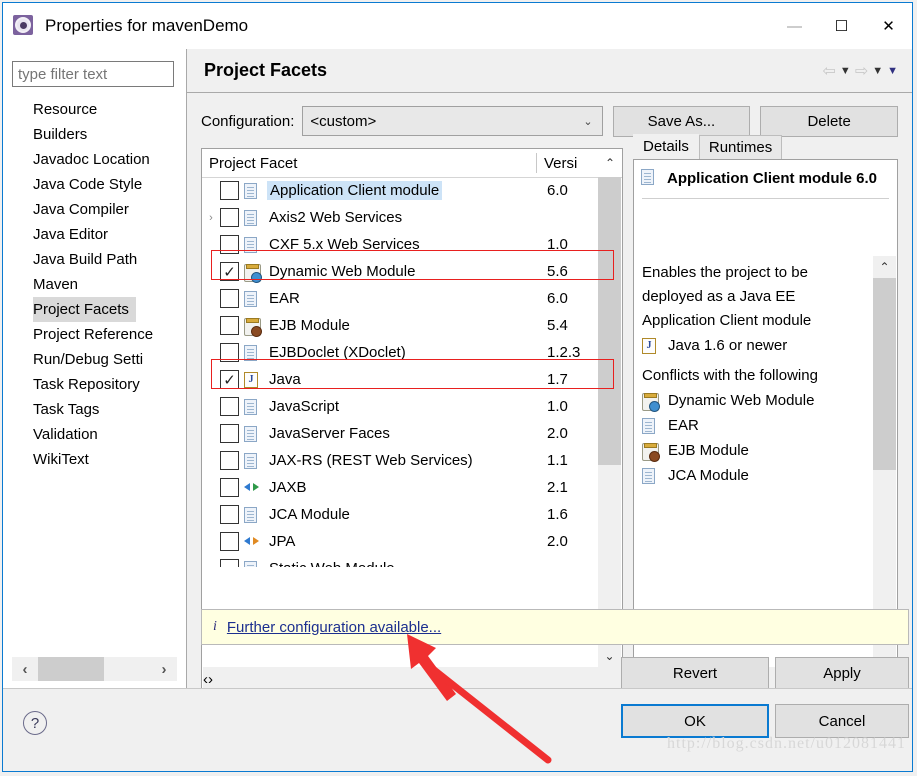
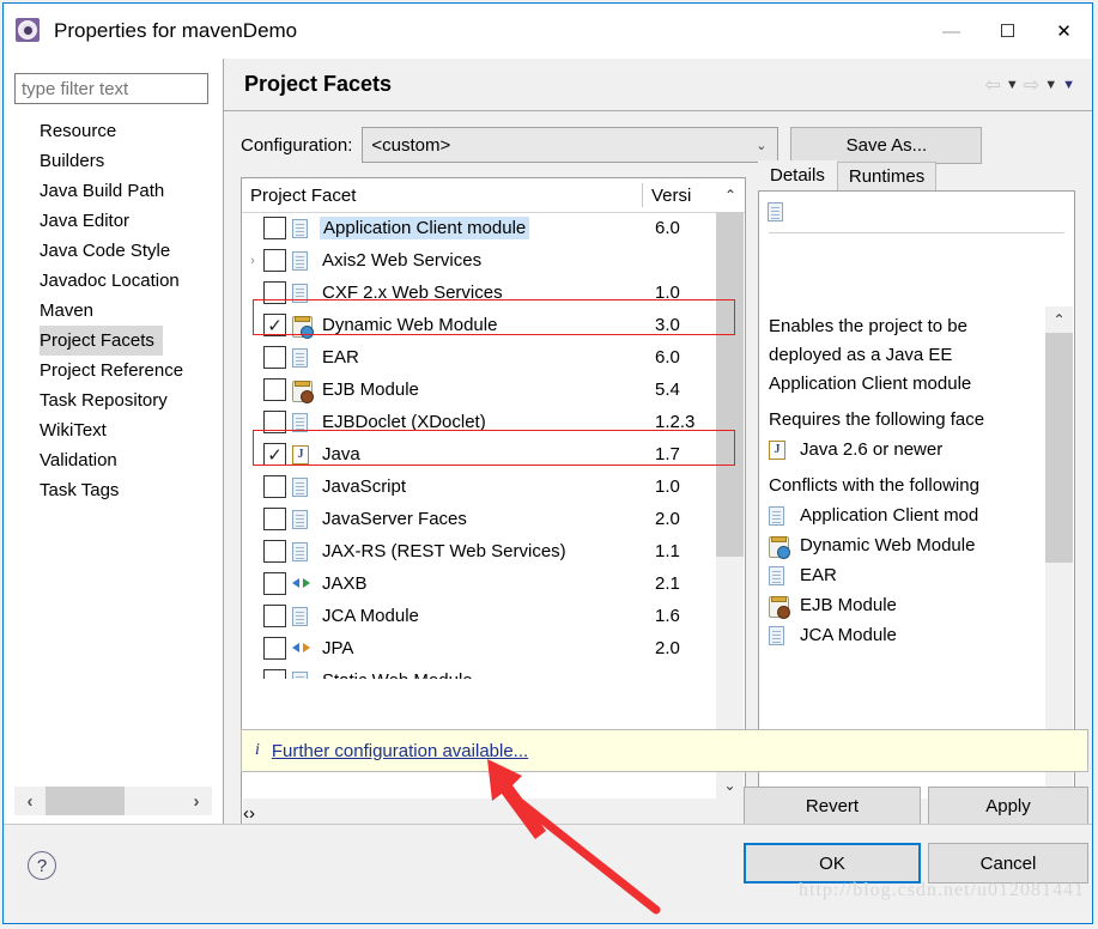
  Properties for mavenDemo
  —
  ☐
  ✕
  type filter text
  Resource
  Builders
- Javadoc Location
+ Java Build Path
- Java Code Style
+ Java Editor
- Java Compiler
- Java Editor
+ Java Code Style
- Java Build Path
+ Javadoc Location
  Maven
  Project Facets
  Project Reference
- Run/Debug Setti
  Task Repository
- Task Tags
+ WikiText
  Validation
- WikiText
+ Task Tags
  ‹
  ›
  Project Facets
  ⇦
  ▼
  ⇨
  ▼
  ▼
  Configuration:
  <custom>
  ⌄
  Save As...
- Delete
  Project Facet
  Versi
  ⌃
  Application Client module
  6.0
  ›
  Axis2 Web Services
- CXF 5.x Web Services
+ CXF 2.x Web Services
  1.0
  ✓
  Dynamic Web Module
- 5.6
+ 3.0
  EAR
  6.0
  EJB Module
  5.4
  EJBDoclet (XDoclet)
  1.2.3
  ✓
  J
  Java
  1.7
  JavaScript
  1.0
  JavaServer Faces
  2.0
  JAX-RS (REST Web Services)
  1.1
  JAXB
  2.1
  JCA Module
  1.6
  JPA
  2.0
  ⌄
  ‹
  ›
  Details
  Runtimes
- Application Client module 6.0
  Enables the project to be deployed as a Java EE Application Client module
+ Requires the following face
  J
- Java 1.6 or newer
+ Java 2.6 or newer
  Conflicts with the following
+ Application Client mod
  Dynamic Web Module
  EAR
  EJB Module
  JCA Module
  ⌃
  ⌄
  i
  Further configuration available...
  Revert
  Apply
  ?
  OK
  Cancel
  http://blog.csdn.net/u012081441
